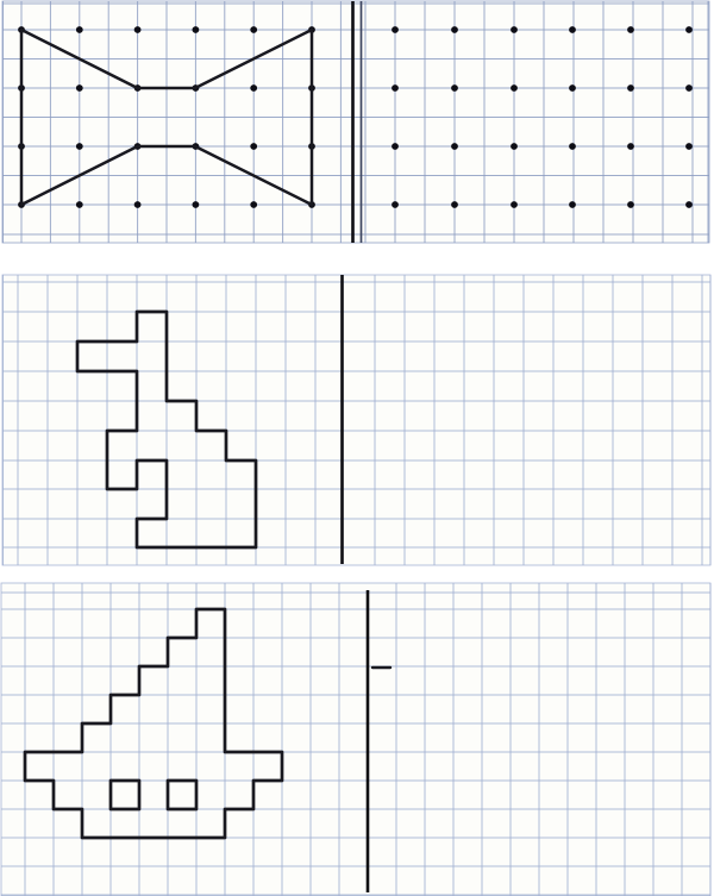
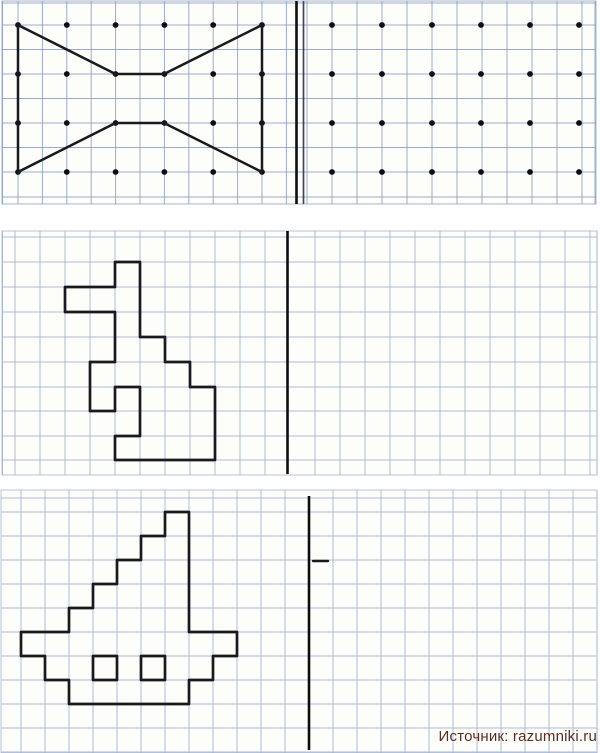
+ Источник: razumniki.ru
